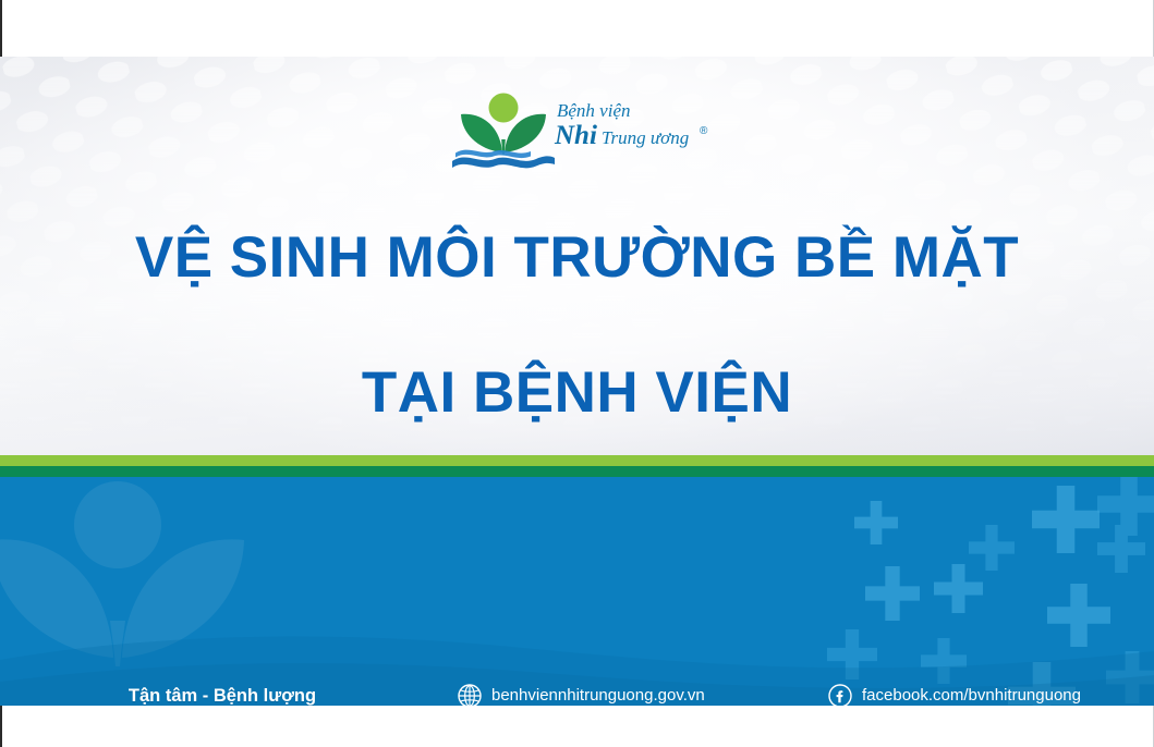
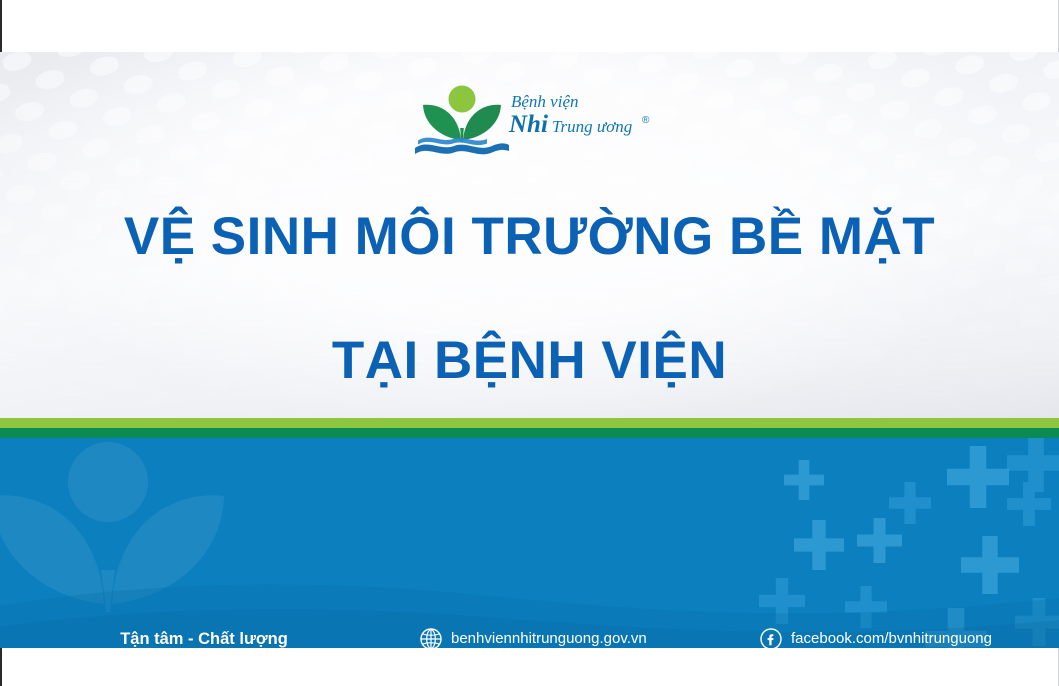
  Bệnh viện
  Nhi
  Trung ương
  ®
  VỆ SINH MÔI TRƯỜNG BỀ MẶT
  TẠI BỆNH VIỆN
- Tận tâm - Bệnh lượng
+ Tận tâm - Chất lượng
  benhviennhitrunguong.gov.vn
  facebook.com/bvnhitrunguong
